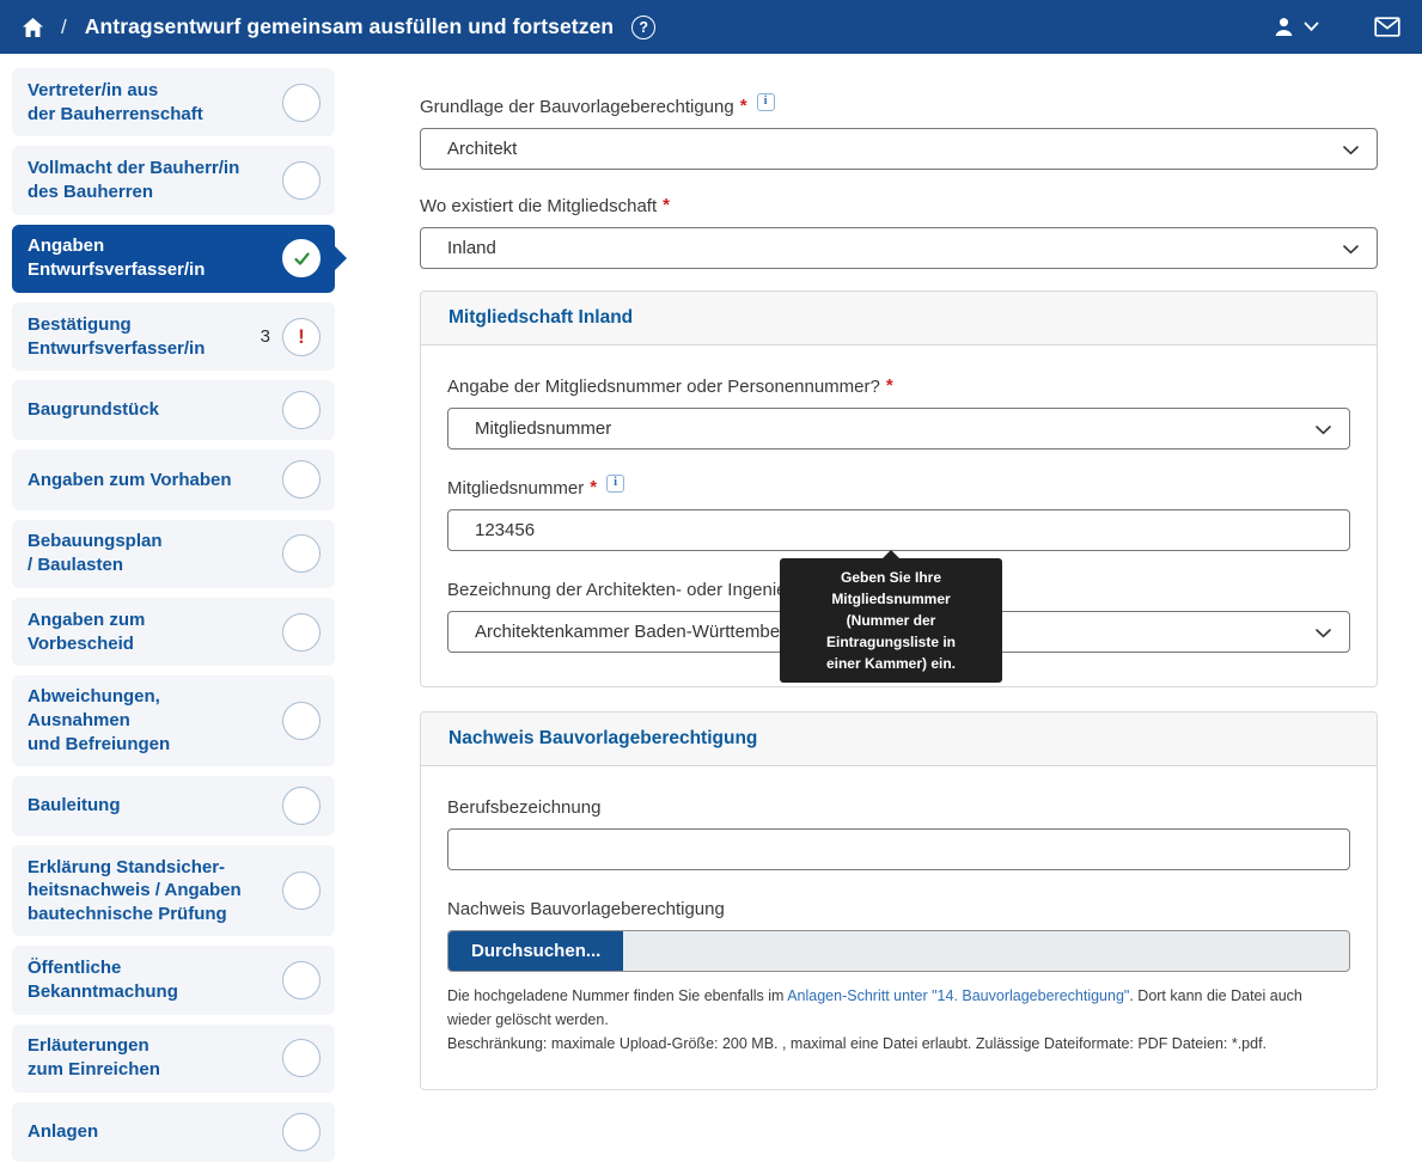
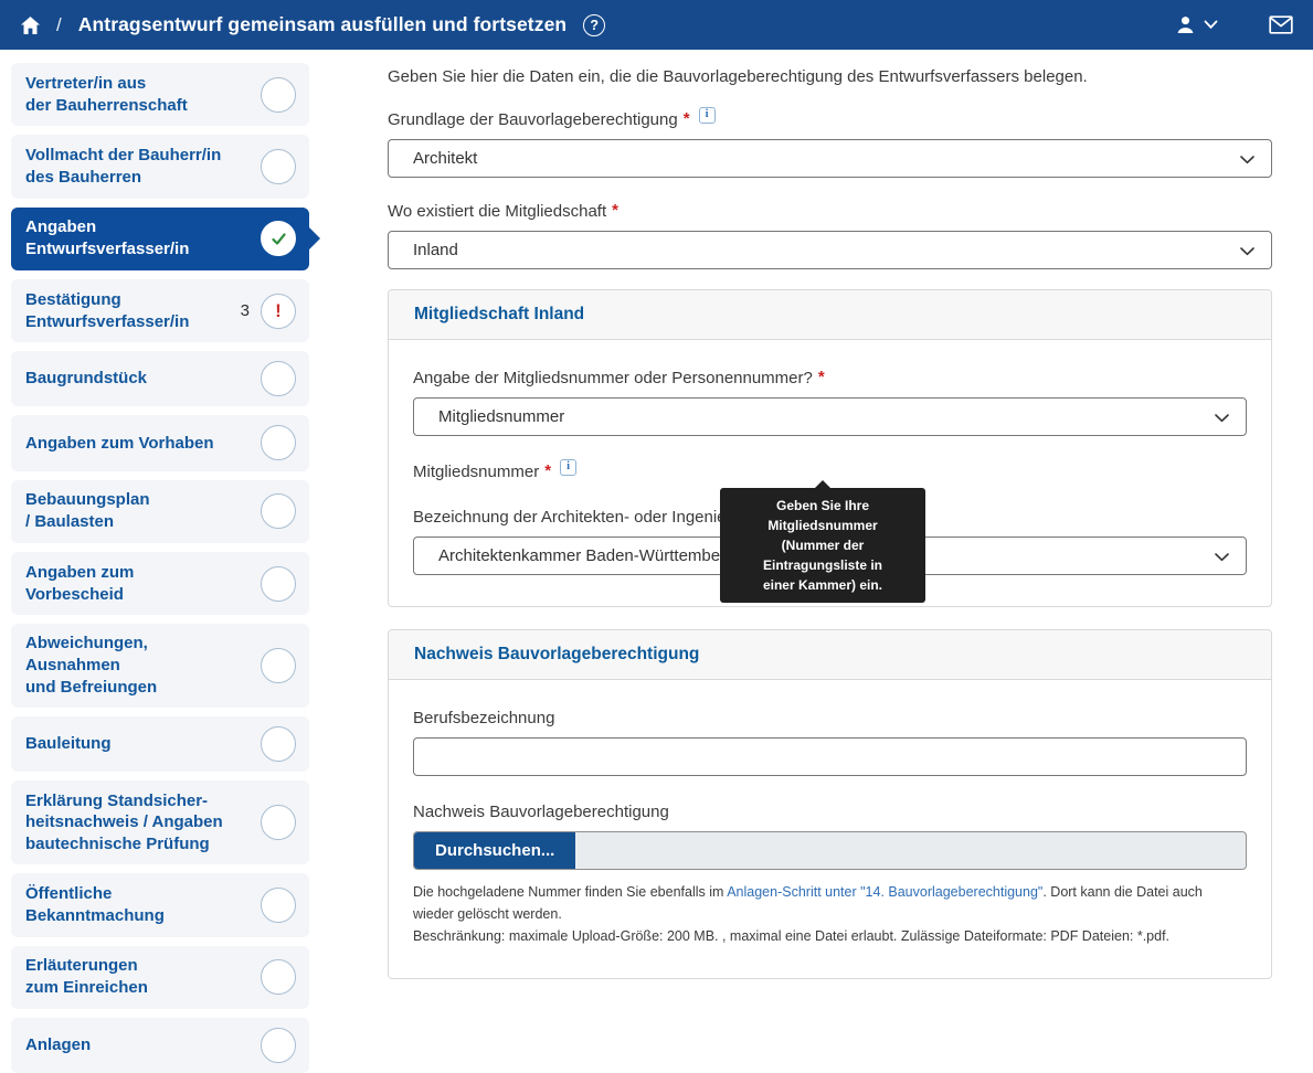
  /
  Antragsentwurf gemeinsam ausfüllen und fortsetzen
  ?
  Vertreter/in aus
  der Bauherrenschaft
  Vollmacht der Bauherr/in
  des Bauherren
  Angaben
  Entwurfsverfasser/in
  Bestätigung
  Entwurfsverfasser/in
  3
  !
  Baugrundstück
  Angaben zum Vorhaben
  Bebauungsplan
  / Baulasten
  Angaben zum
  Vorbescheid
  Abweichungen,
  Ausnahmen
  und Befreiungen
  Bauleitung
  Erklärung Standsicher-
  heitsnachweis / Angaben
  bautechnische Prüfung
  Öffentliche
  Bekanntmachung
  Erläuterungen
  zum Einreichen
  Anlagen
+ Geben Sie hier die Daten ein, die die Bauvorlageberechtigung des Entwurfsverfassers belegen.
  Grundlage der Bauvorlageberechtigung
  *
  i
  Architekt
  Wo existiert die Mitgliedschaft
  *
  Inland
  Mitgliedschaft Inland
  Angabe der Mitgliedsnummer oder Personennummer?
  *
  Mitgliedsnummer
  Mitgliedsnummer
  *
  i
- 123456
  Bezeichnung der Architekten- oder Ingeni
  Geben Sie Ihre Mitgliedsnummer
  (Nummer der Eintragungsliste in
  einer Kammer) ein.
  Architektenkammer Baden-Württembe
  Nachweis Bauvorlageberechtigung
  Berufsbezeichnung
  Nachweis Bauvorlageberechtigung
  Durchsuchen...
  Die hochgeladene Nummer finden Sie ebenfalls im Anlagen-Schritt unter "14. Bauvorlageberechtigung". Dort kann die Datei auch wieder gelöscht werden.
  Beschränkung: maximale Upload-Größe: 200 MB. , maximal eine Datei erlaubt. Zulässige Dateiformate: PDF Dateien: *.pdf.
